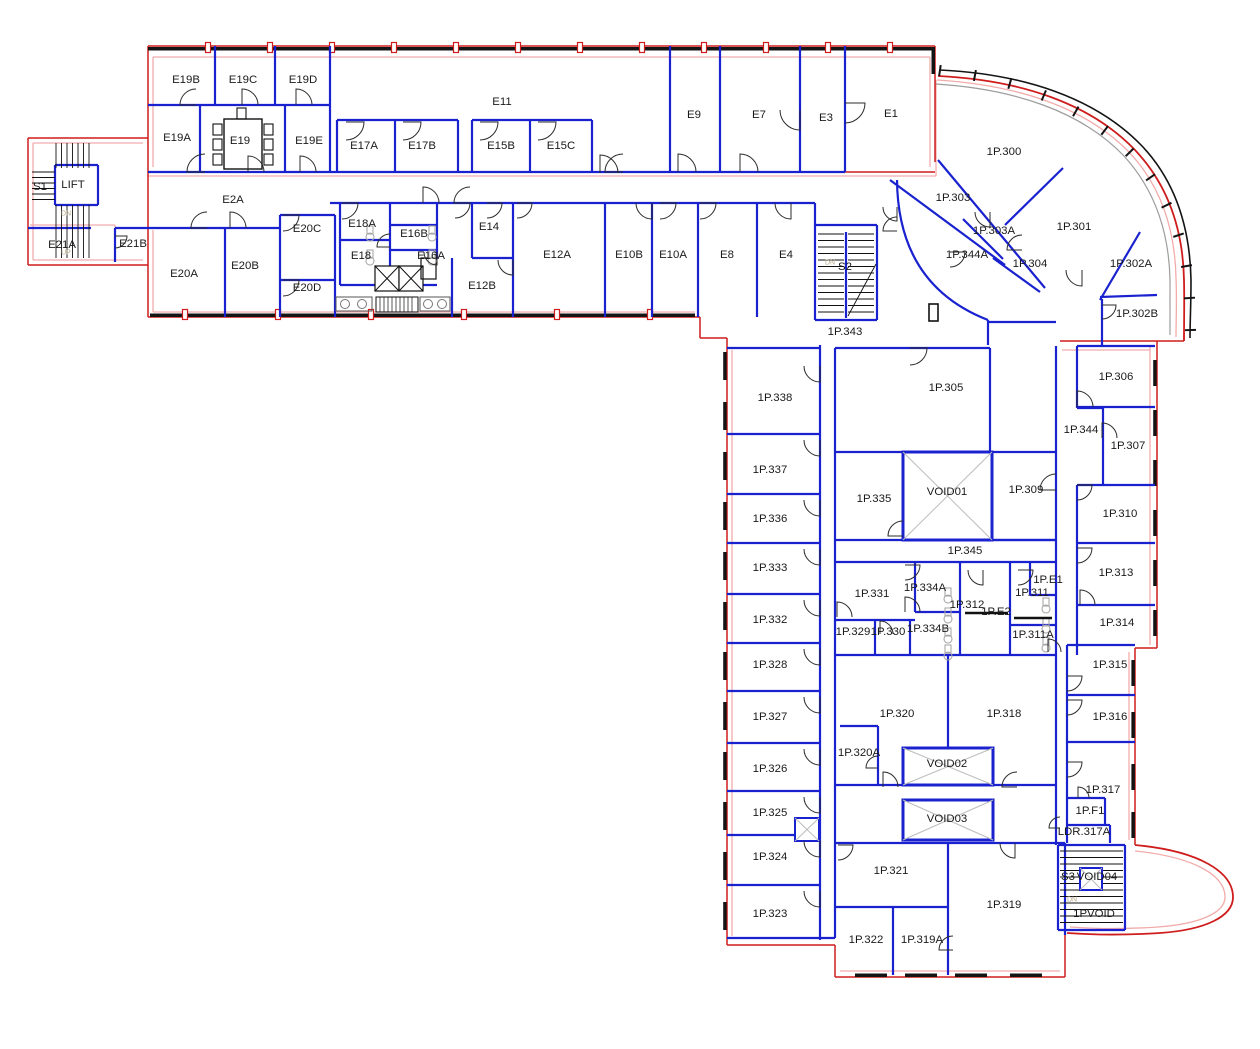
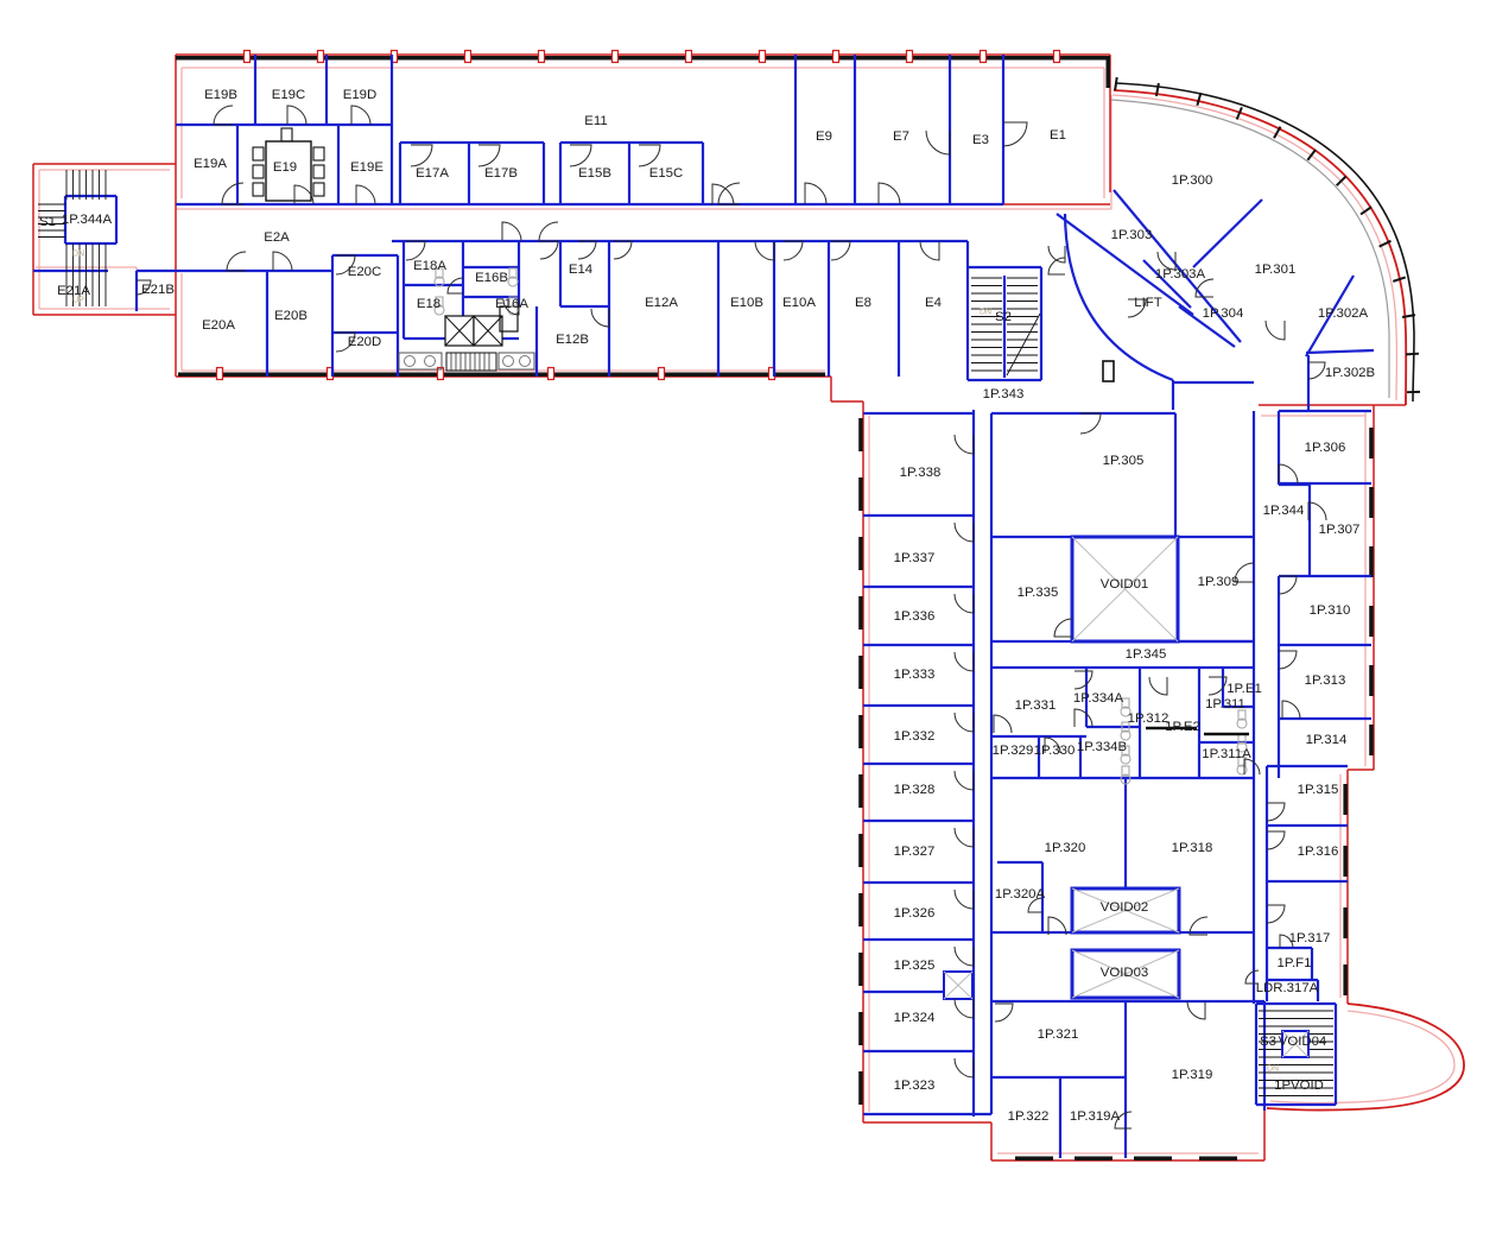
  E19B
  E19C
  E19D
  E19A
  E19
  E19E
  E11
  E17A
  E17B
  E15B
  E15C
  E9
  E7
  E3
  E1
  S1
- LIFT
+ 1P.344A
  E21A
  E21B
  E2A
  E20A
  E20B
  E20C
  E20D
  E18A
  E18
  E16B
  E16A
  E14
  E12B
  E12A
  E10B
  E10A
  E8
  E4
  S2
  1P.300
  1P.303
  1P.303A
- 1P.344A
+ LIFT
  1P.304
  1P.301
  1P.302A
  1P.302B
  1P.343
  1P.338
  1P.337
  1P.336
  1P.333
  1P.332
  1P.328
  1P.327
  1P.326
  1P.325
  1P.324
  1P.323
  1P.305
  1P.335
  VOID01
  1P.309
  1P.344
  1P.306
  1P.307
  1P.310
  1P.345
  1P.331
  1P.334A
  1P.329
  1P.330
  1P.334B
  1P.312
  1P.E2
  1P.311
  1P.E1
  1P.311A
  1P.313
  1P.314
  1P.320
  1P.318
  1P.320A
  VOID02
  1P.315
  1P.316
  1P.317
  1P.F1
  LDR.317A
  VOID03
  1P.321
  1P.319
  S3
  VOID04
  1PVOID
  1P.322
  1P.319A
